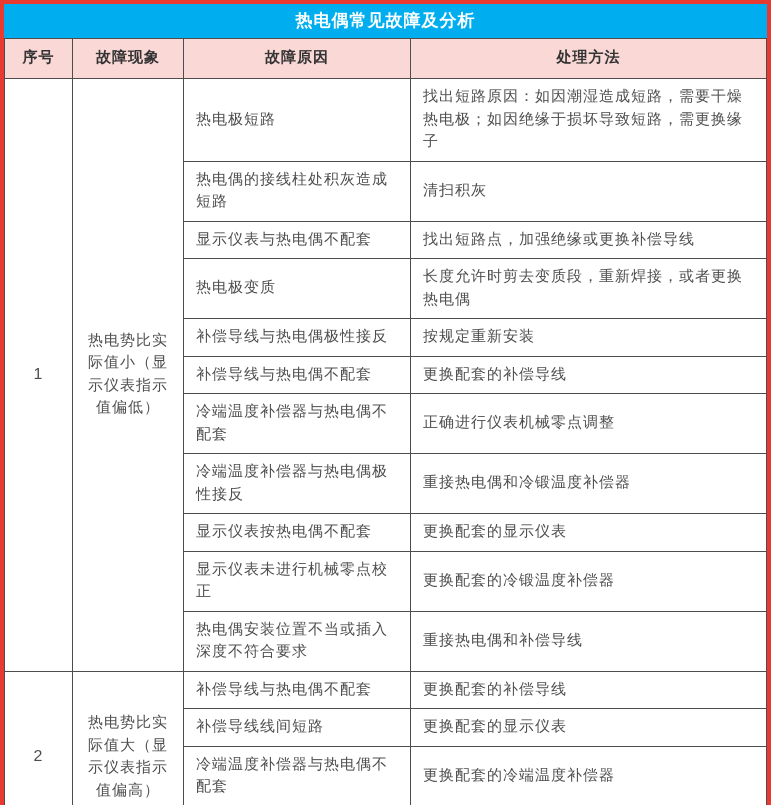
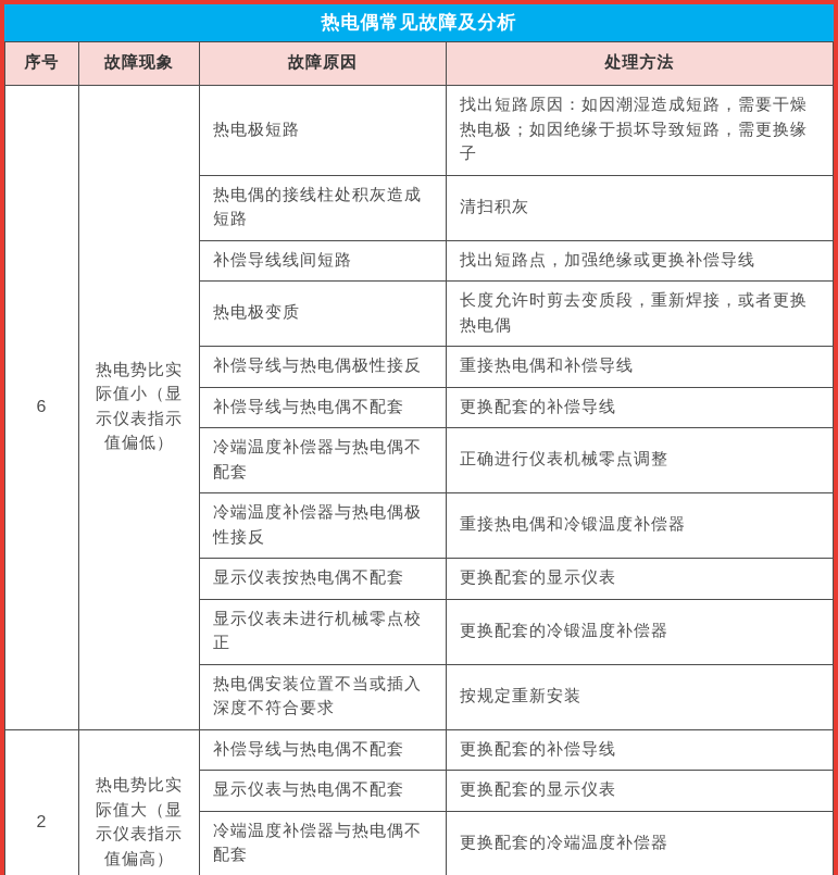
  热电偶常见故障及分析
  序号	故障现象	故障原因	处理方法
- 1	热电势比实际值小（显示仪表指示值偏低）	热电极短路	找出短路原因：如因潮湿造成短路，需要干燥热电极；如因绝缘于损坏导致短路，需更换缘子
+ 6	热电势比实际值小（显示仪表指示值偏低）	热电极短路	找出短路原因：如因潮湿造成短路，需要干燥热电极；如因绝缘于损坏导致短路，需更换缘子
  热电偶的接线柱处积灰造成短路	清扫积灰
- 显示仪表与热电偶不配套	找出短路点，加强绝缘或更换补偿导线
+ 补偿导线线间短路	找出短路点，加强绝缘或更换补偿导线
  热电极变质	长度允许时剪去变质段，重新焊接，或者更换热电偶
- 补偿导线与热电偶极性接反	按规定重新安装
+ 补偿导线与热电偶极性接反	重接热电偶和补偿导线
  补偿导线与热电偶不配套	更换配套的补偿导线
  冷端温度补偿器与热电偶不配套	正确进行仪表机械零点调整
  冷端温度补偿器与热电偶极性接反	重接热电偶和冷锻温度补偿器
  显示仪表按热电偶不配套	更换配套的显示仪表
  显示仪表未进行机械零点校正	更换配套的冷锻温度补偿器
- 热电偶安装位置不当或插入深度不符合要求	重接热电偶和补偿导线
+ 热电偶安装位置不当或插入深度不符合要求	按规定重新安装
  2	热电势比实际值大（显示仪表指示值偏高）	补偿导线与热电偶不配套	更换配套的补偿导线
- 补偿导线线间短路	更换配套的显示仪表
+ 显示仪表与热电偶不配套	更换配套的显示仪表
  冷端温度补偿器与热电偶不配套	更换配套的冷端温度补偿器
